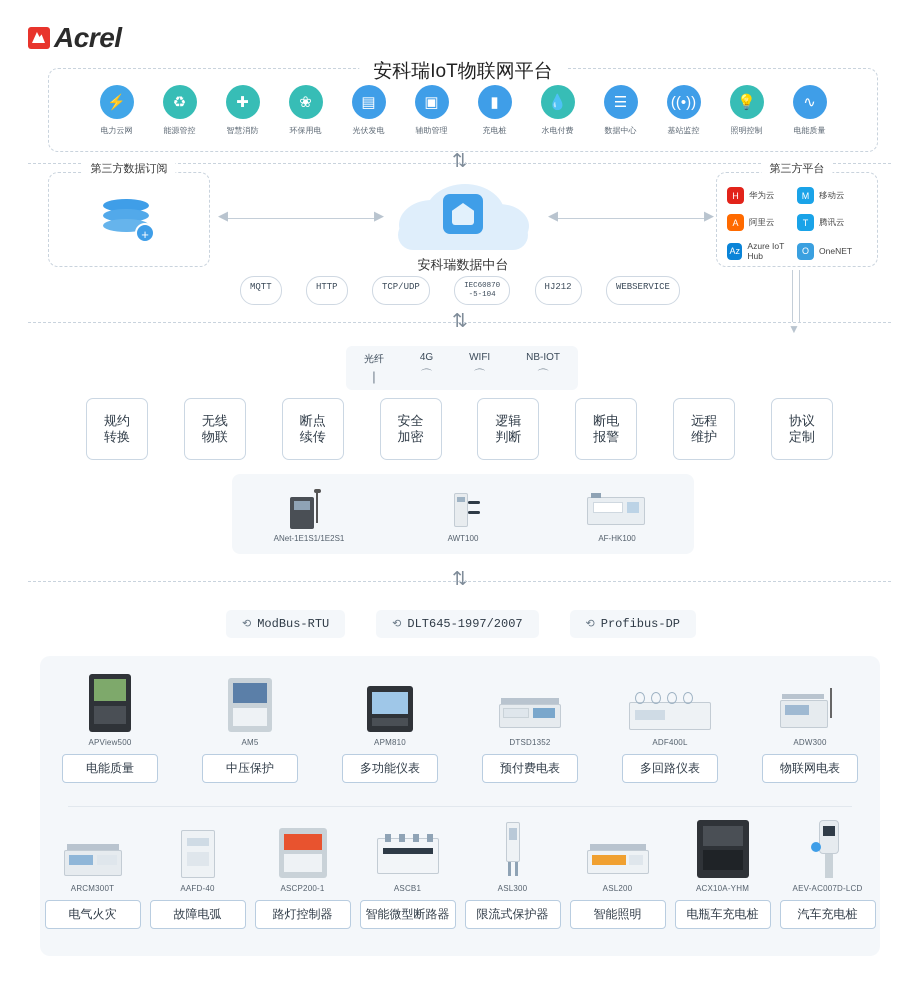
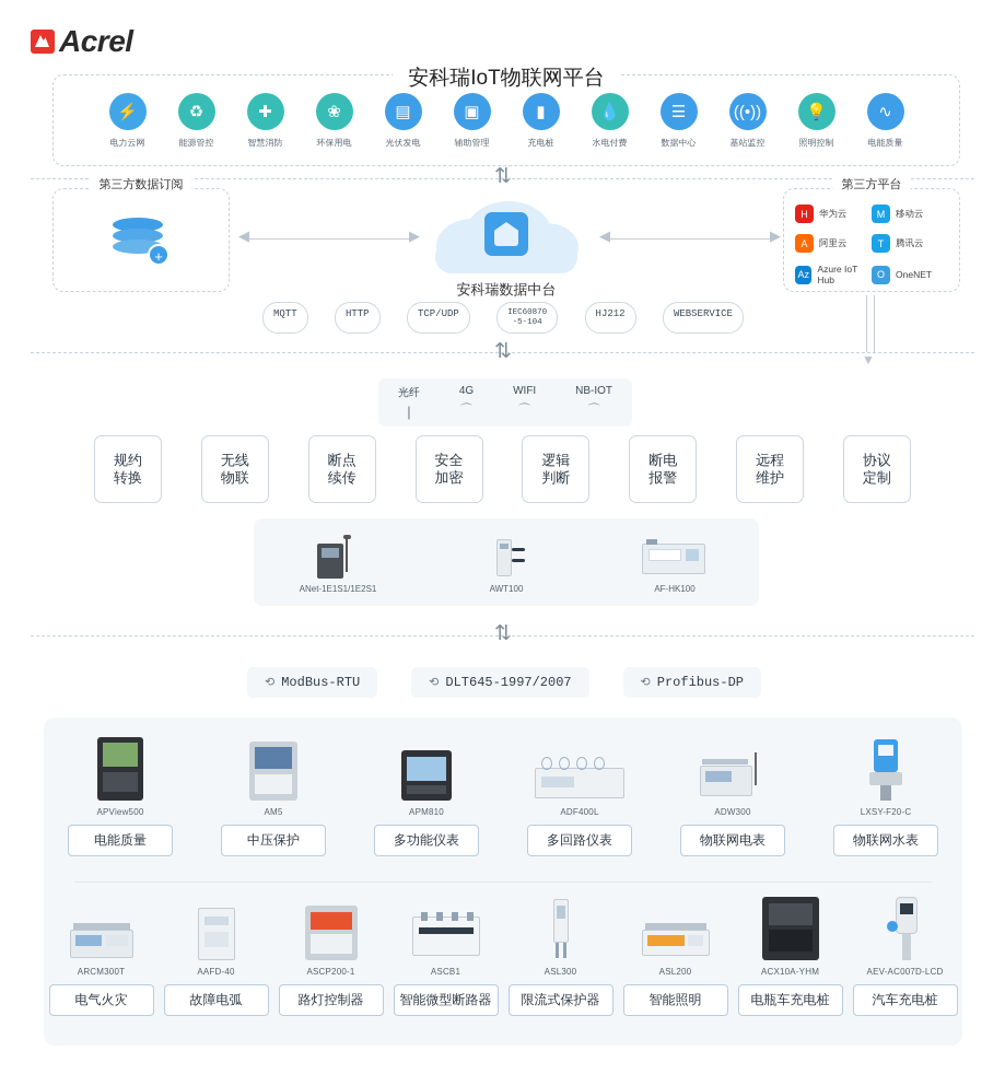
  Acrel
  安科瑞IoT物联网平台
  ⚡
  电力云网
  ♻
  能源管控
  ✚
  智慧消防
  ❀
  环保用电
  ▤
  光伏发电
  ▣
  辅助管理
  ▮
  充电桩
  💧
  水电付费
  ☰
  数据中心
  ((•))
  基站监控
  💡
  照明控制
  ∿
  电能质量
  ⇅
  第三方数据订阅
  +
  ◀
  ▶
  安科瑞数据中台
  ◀
  ▶
  第三方平台
  H
  华为云
  M
  移动云
  A
  阿里云
  T
  腾讯云
  Az
  Azure IoT Hub
  O
  OneNET
  ▼
  MQTT
  HTTP
  TCP/UDP
  IEC60870
  -5-104
  HJ212
  WEBSERVICE
  ⇅
  光纤
  |
  4G
  ⌒
  WIFI
  ⌒
  NB-IOT
  ⌒
  规约
  转换
  无线
  物联
  断点
  续传
  安全
  加密
  逻辑
  判断
  断电
  报警
  远程
  维护
  协议
  定制
  ANet-1E1S1/1E2S1
  AWT100
  AF-HK100
  ⇅
  ⟲
  ModBus-RTU
  ⟲
  DLT645-1997/2007
  ⟲
  Profibus-DP
  APView500
  电能质量
  AM5
  中压保护
  APM810
  多功能仪表
- DTSD1352
- 预付费电表
  ADF400L
  多回路仪表
  ADW300
  物联网电表
+ LXSY-F20-C
+ 物联网水表
  ARCM300T
  电气火灾
  AAFD-40
  故障电弧
  ASCP200-1
  路灯控制器
  ASCB1
  智能微型断路器
  ASL300
  限流式保护器
  ASL200
  智能照明
  ACX10A-YHM
  电瓶车充电桩
  AEV-AC007D-LCD
  汽车充电桩
